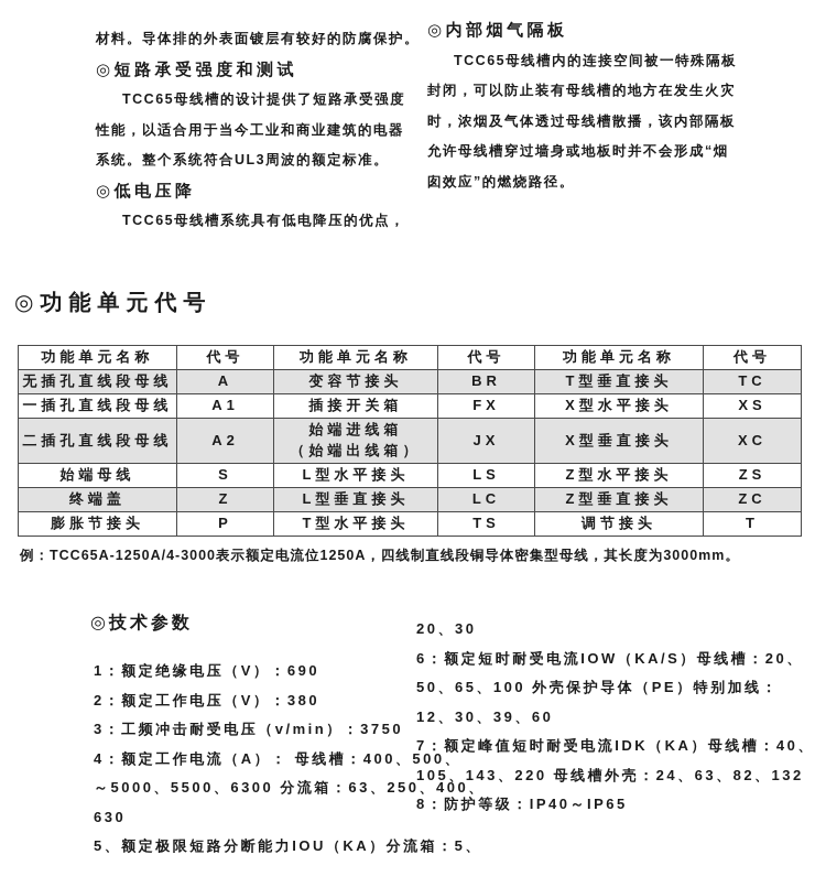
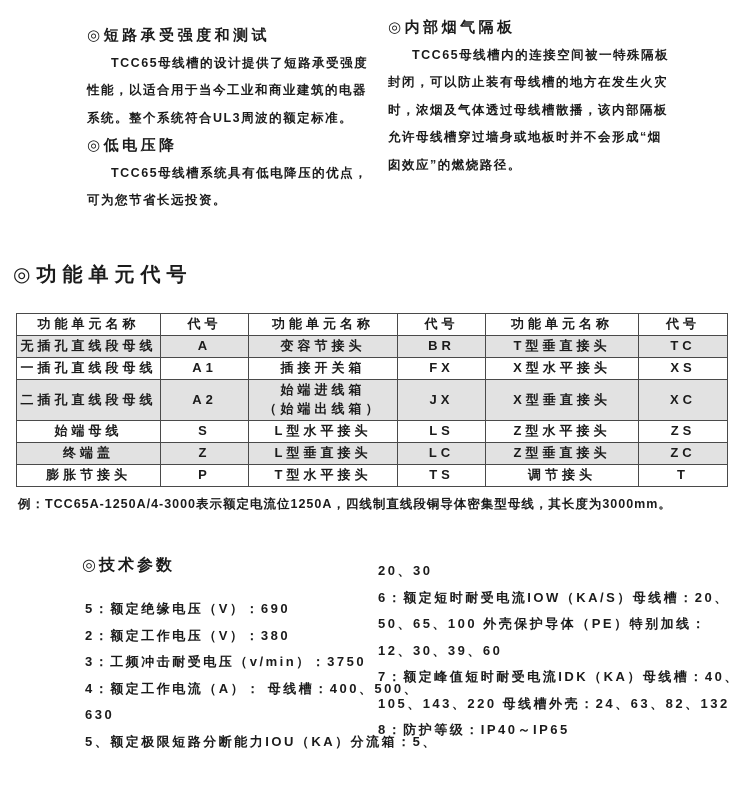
- 材料。导体排的外表面镀层有较好的防腐保护。
  ◎短路承受强度和测试
  TCC65母线槽的设计提供了短路承受强度
  性能，以适合用于当今工业和商业建筑的电器
  系统。整个系统符合UL3周波的额定标准。
  ◎低电压降
  TCC65母线槽系统具有低电降压的优点，
+ 可为您节省长远投资。
  ◎内部烟气隔板
  TCC65母线槽内的连接空间被一特殊隔板
  封闭，可以防止装有母线槽的地方在发生火灾
  时，浓烟及气体透过母线槽散播，该内部隔板
  允许母线槽穿过墙身或地板时并不会形成“烟
  囱效应”的燃烧路径。
  ◎功能单元代号
  功能单元名称	代号	功能单元名称	代号	功能单元名称	代号
  无插孔直线段母线	A	变容节接头	BR	T型垂直接头	TC
  一插孔直线段母线	A1	插接开关箱	FX	X型水平接头	XS
  二插孔直线段母线	A2	始端进线箱 （始端出线箱）	JX	X型垂直接头	XC
  始端母线	S	L型水平接头	LS	Z型水平接头	ZS
  终端盖	Z	L型垂直接头	LC	Z型垂直接头	ZC
  膨胀节接头	P	T型水平接头	TS	调节接头	T
  例：TCC65A-1250A/4-3000表示额定电流位1250A，四线制直线段铜导体密集型母线，其长度为3000mm。
  ◎技术参数
- 1：额定绝缘电压（V）：690
+ 5：额定绝缘电压（V）：690
  2：额定工作电压（V）：380
  3：工频冲击耐受电压（v/min）：3750
  4：额定工作电流（A）： 母线槽：400、500、
- ～5000、5500、6300 分流箱：63、250、400、
  630
  5、额定极限短路分断能力IOU（KA）分流箱：5、
  20、30
  6：额定短时耐受电流IOW（KA/S）母线槽：20、
  50、65、100 外壳保护导体（PE）特别加线：
  12、30、39、60
  7：额定峰值短时耐受电流IDK（KA）母线槽：40、
  105、143、220 母线槽外壳：24、63、82、132
  8：防护等级：IP40～IP65
